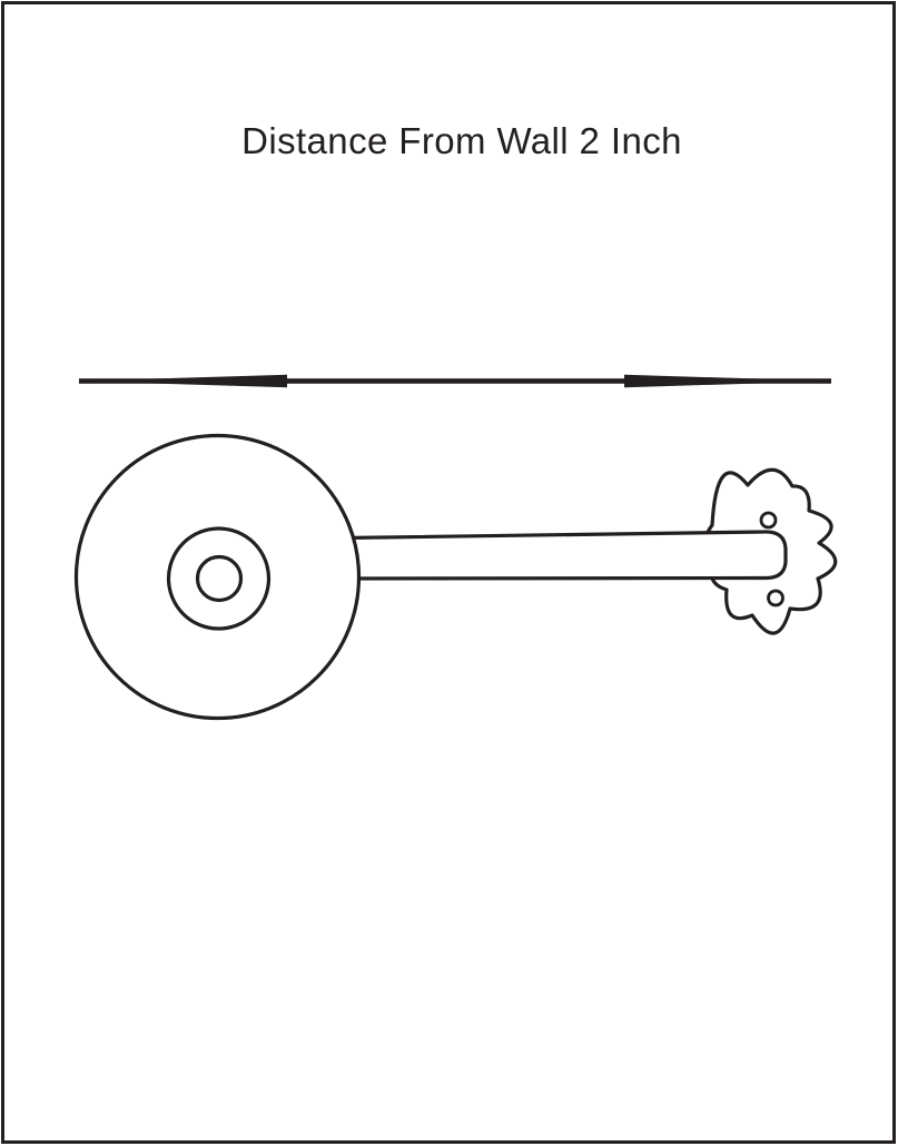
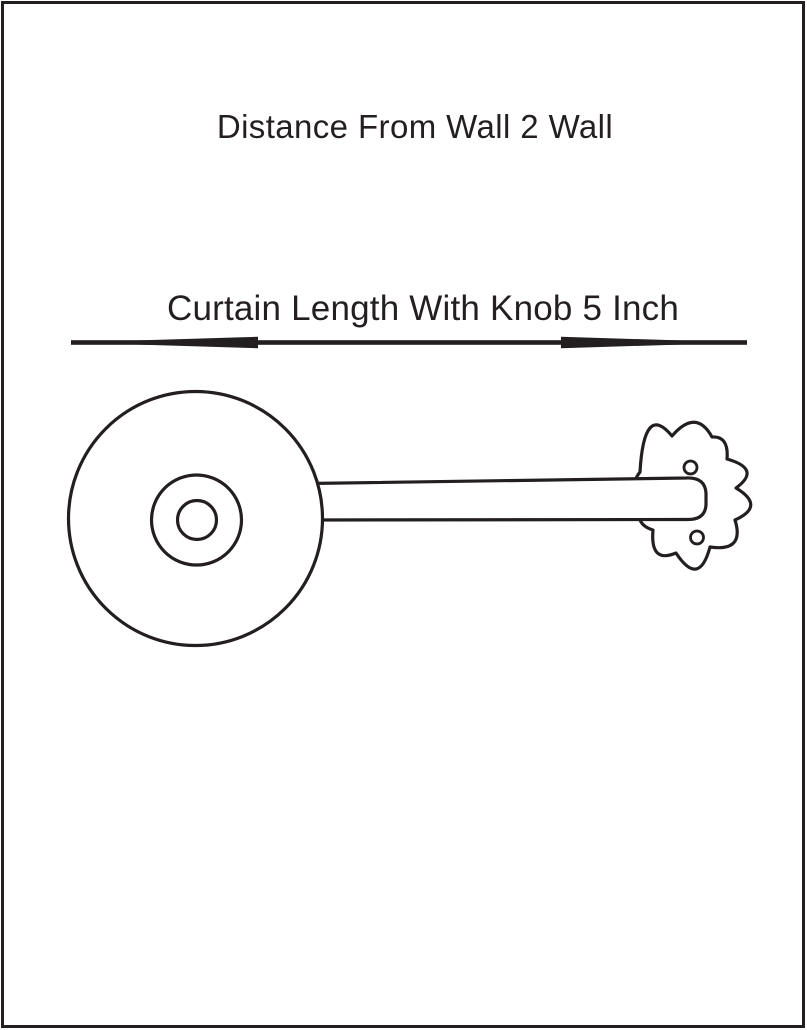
- Distance From Wall 2 Inch
+ Distance From Wall 2 Wall
+ Curtain Length With Knob 5 Inch
